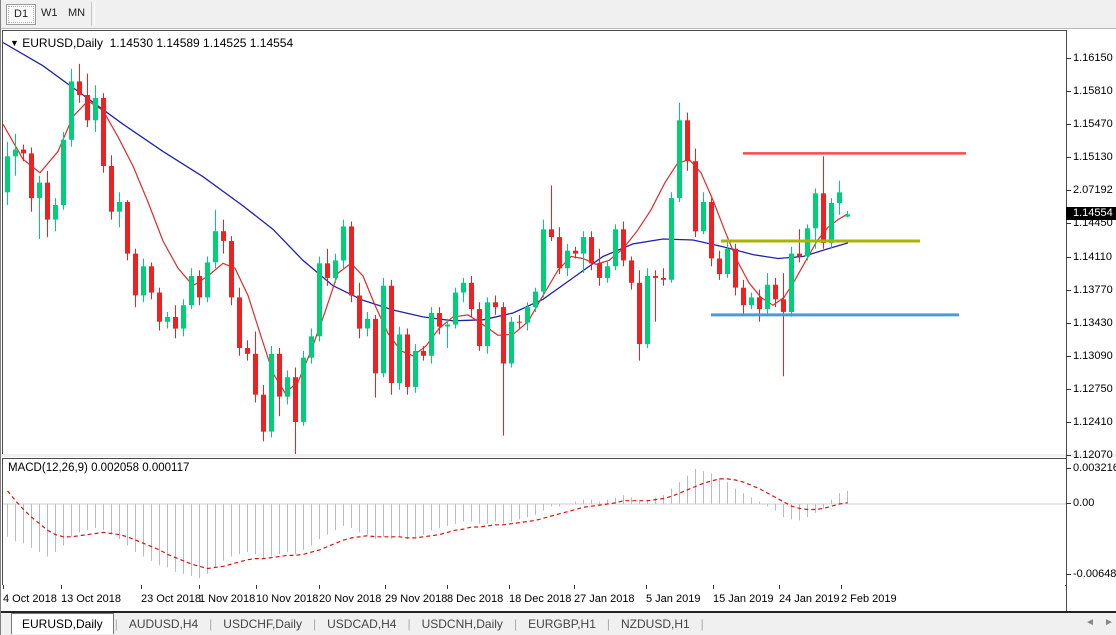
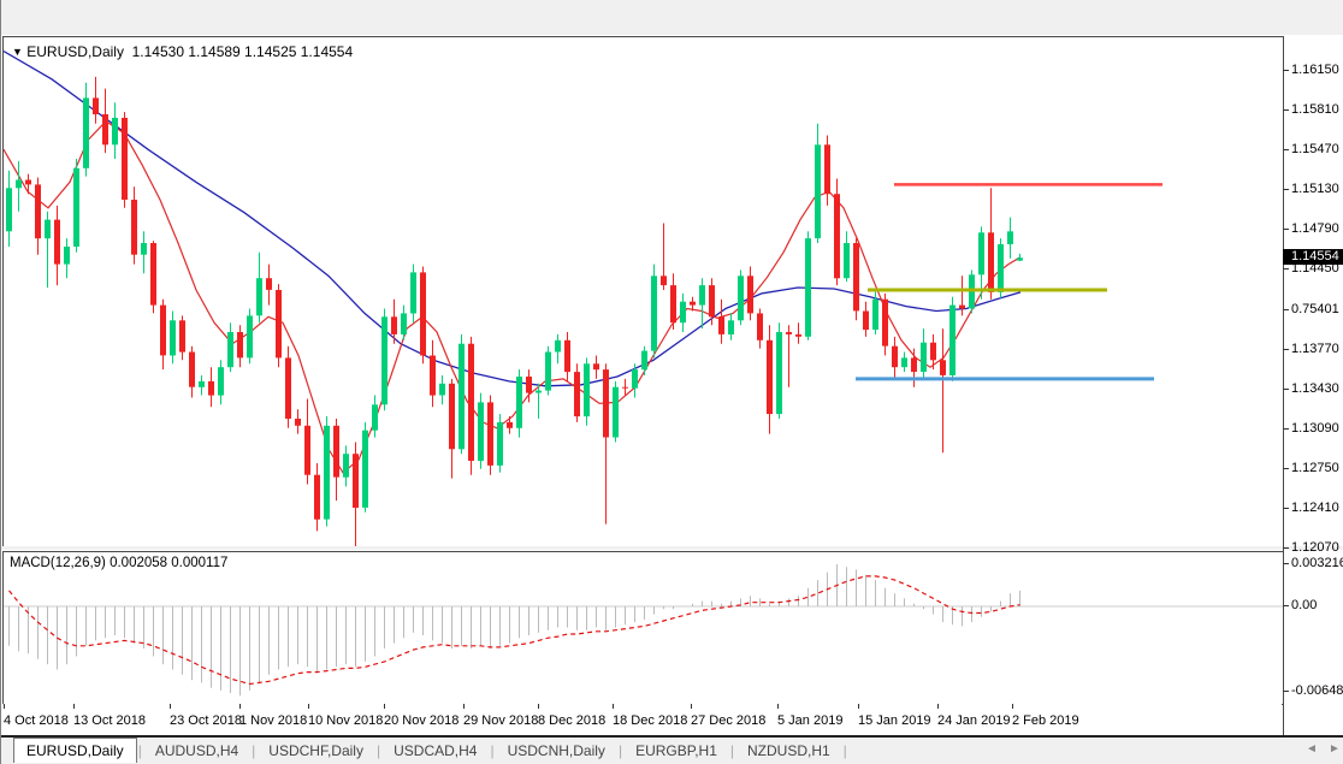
- D1
- W1
- MN
  ▼ EURUSD,Daily 1.14530 1.14589 1.14525 1.14554
  MACD(12,26,9) 0.002058 0.000117
  1.16150
  1.15810
  1.15470
  1.15130
- 2.07192
+ 1.14790
  1.14450
- 1.14110
+ 0.75401
  1.13770
  1.13430
  1.13090
  1.12750
  1.12410
  1.12070
  1.14554
  0.00321
  0.00
  -0.00648
  4 Oct 2018
  13 Oct 2018
  23 Oct 2018
  1 Nov 2018
  10 Nov 2018
  20 Nov 2018
  29 Nov 2018
  8 Dec 2018
  18 Dec 2018
- 27 Jan 2018
+ 27 Dec 2018
  5 Jan 2019
  15 Jan 2019
  24 Jan 2019
  2 Feb 2019
  EURUSD,Daily | AUDUSD,H4 | USDCHF,Daily | USDCAD,H4 | USDCNH,Daily | EURGBP,H1 | NZDUSD,H1 |
  ◄
  ►
